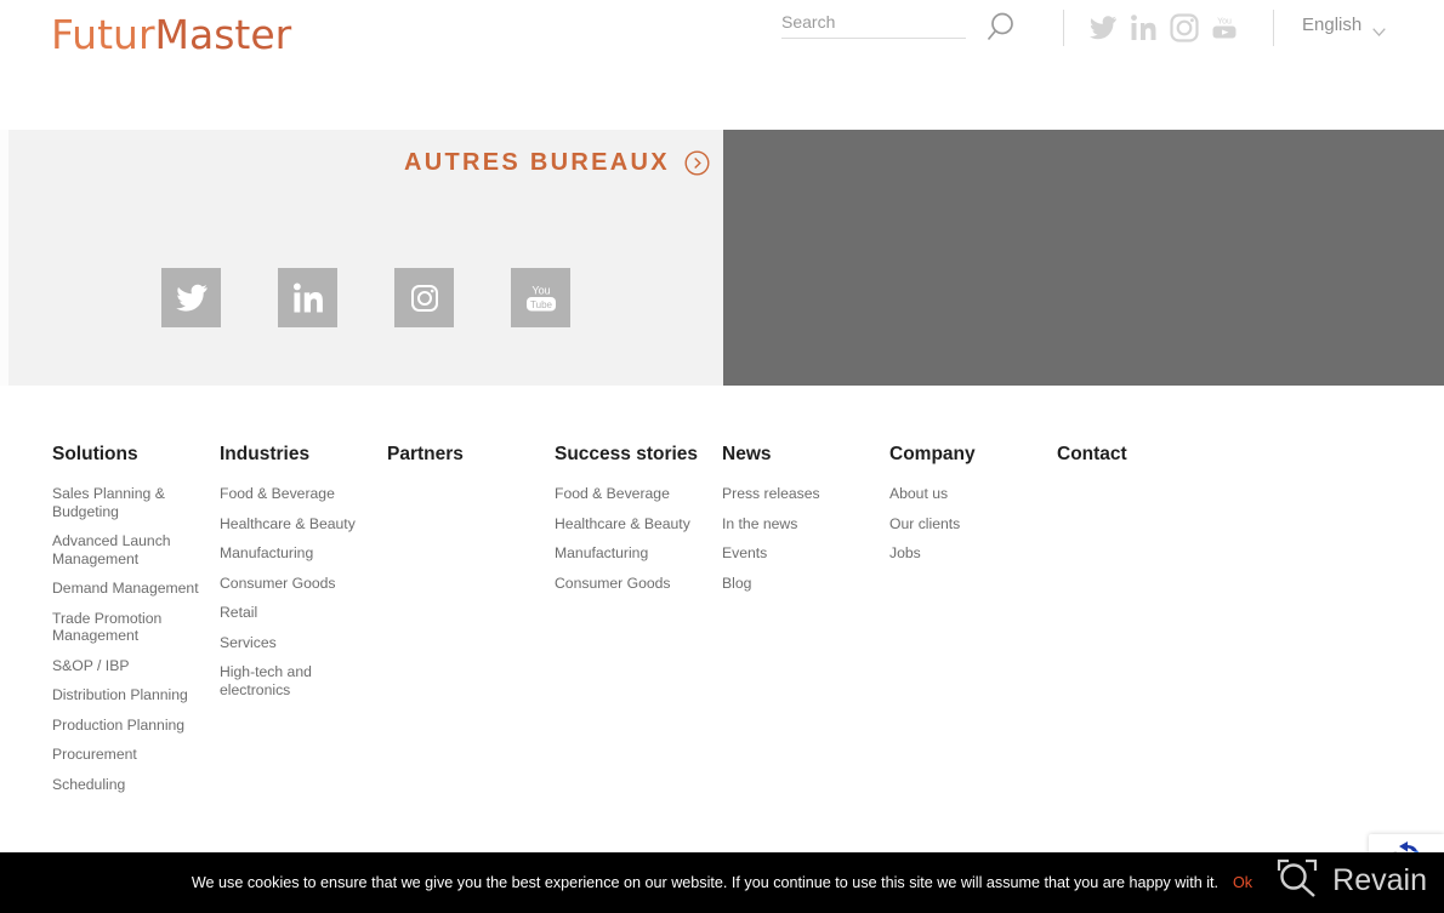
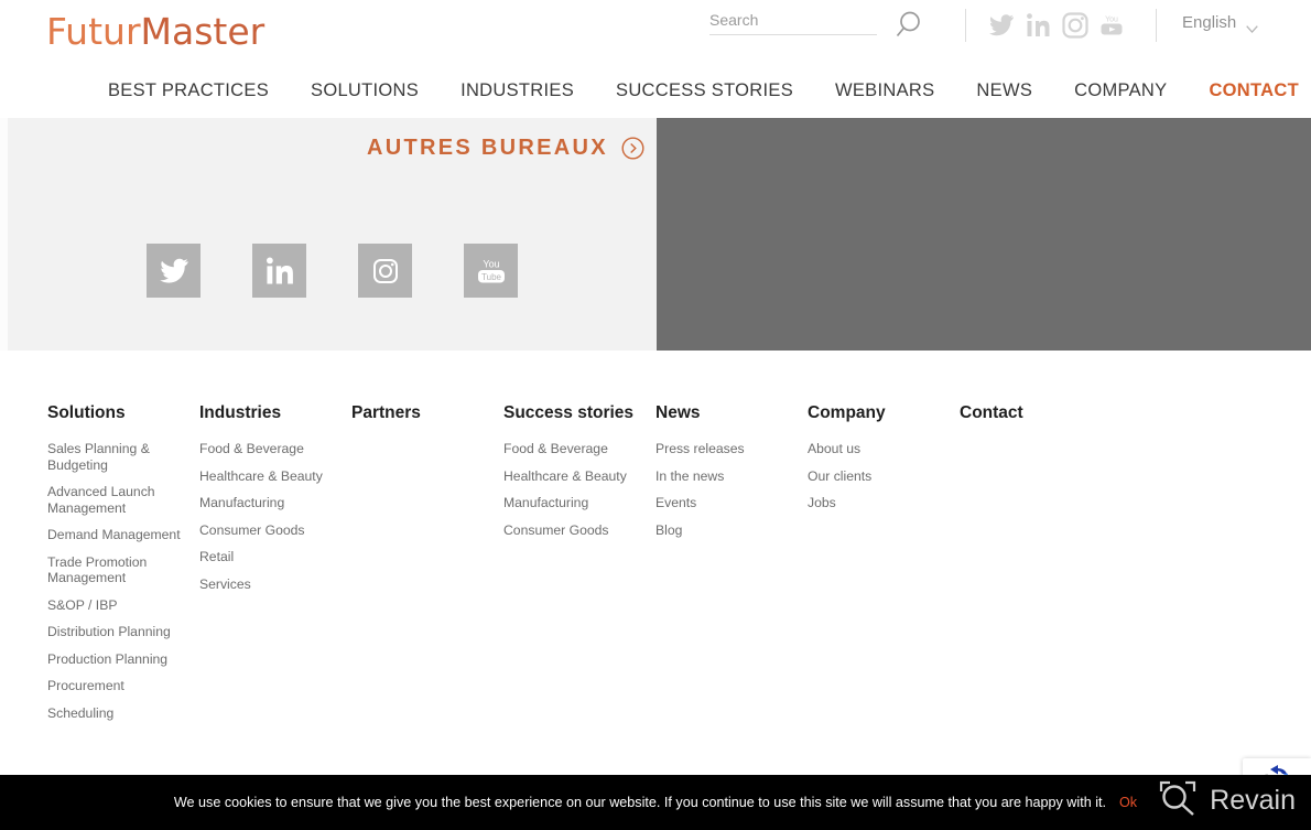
  FuturMaster
  Search
  English
+ BEST PRACTICES
+ SOLUTIONS
+ INDUSTRIES
+ SUCCESS STORIES
+ WEBINARS
+ NEWS
+ COMPANY
+ CONTACT
  AUTRES BUREAUX
  You
  Tube
  Solutions
  Sales Planning & Budgeting
  Advanced Launch Management
  Demand Management
  Trade Promotion Management
  S&OP / IBP
  Distribution Planning
  Production Planning
  Procurement
  Scheduling
  Industries
  Food & Beverage
  Healthcare & Beauty
  Manufacturing
  Consumer Goods
  Retail
  Services
- High-tech and electronics
  Partners
  Success stories
  Food & Beverage
  Healthcare & Beauty
  Manufacturing
  Consumer Goods
  News
  Press releases
  In the news
  Events
  Blog
  Company
  About us
  Our clients
  Jobs
  Contact
  We use cookies to ensure that we give you the best experience on our website. If you continue to use this site we will assume that you are happy with it.
  Ok
  Revain
